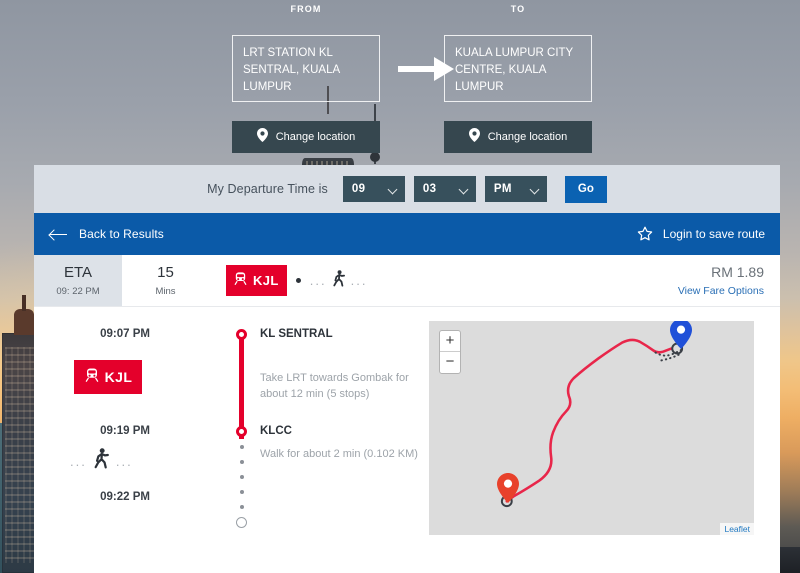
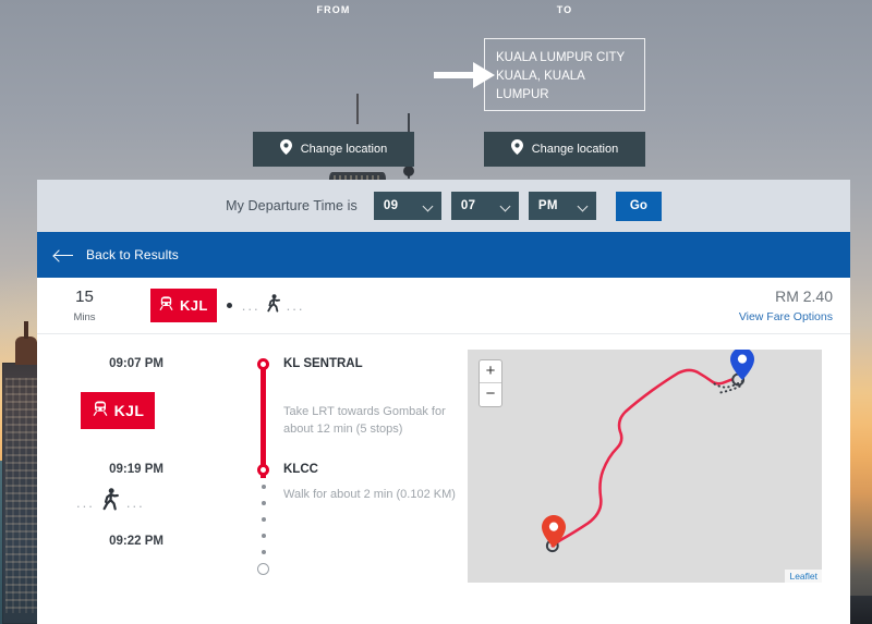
  FROM
  TO
- LRT STATION KL SENTRAL, KUALA LUMPUR
- KUALA LUMPUR CITY CENTRE, KUALA LUMPUR
+ KUALA LUMPUR CITY KUALA, KUALA LUMPUR
  Change location
  Change location
  My Departure Time is
  09
- 03
+ 07
  PM
  Go
  Back to Results
- Login to save route
- ETA
- 09: 22 PM
  15
  Mins
  KJL
  ...
  ...
- RM 1.89
+ RM 2.40
  View Fare Options
  09:07 PM
  KL SENTRAL
  KJL
  Take LRT towards Gombak for about 12 min (5 stops)
  09:19 PM
  KLCC
  ...
  ...
  Walk for about 2 min (0.102 KM)
  09:22 PM
  +
  −
  Leaflet
